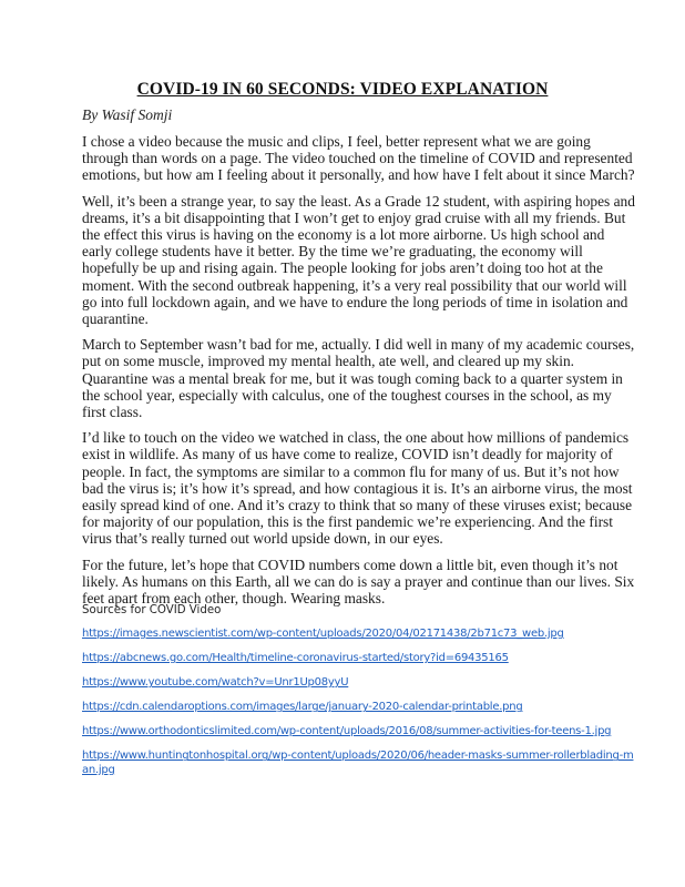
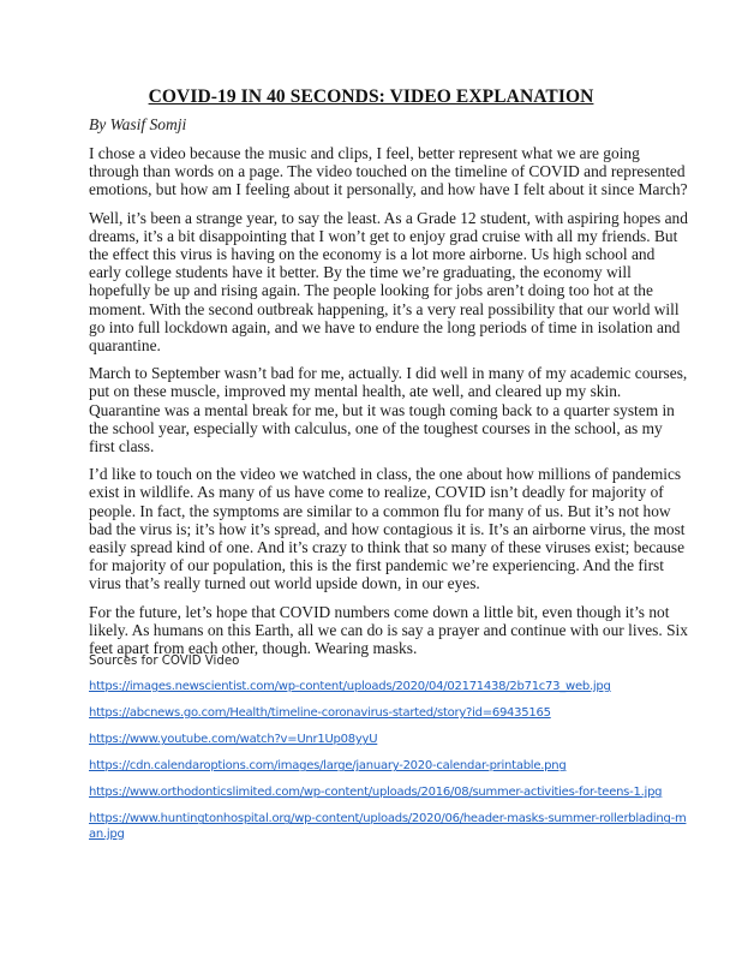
- COVID-19 IN 60 SECONDS: VIDEO EXPLANATION
+ COVID-19 IN 40 SECONDS: VIDEO EXPLANATION
  By Wasif Somji
  I chose a video because the music and clips, I feel, better represent what we are going through than words on a page. The video touched on the timeline of COVID and represented emotions, but how am I feeling about it personally, and how have I felt about it since March?
  Well, it’s been a strange year, to say the least. As a Grade 12 student, with aspiring hopes and dreams, it’s a bit disappointing that I won’t get to enjoy grad cruise with all my friends. But the effect this virus is having on the economy is a lot more airborne. Us high school and early college students have it better. By the time we’re graduating, the economy will hopefully be up and rising again. The people looking for jobs aren’t doing too hot at the moment. With the second outbreak happening, it’s a very real possibility that our world will go into full lockdown again, and we have to endure the long periods of time in isolation and quarantine.
- March to September wasn’t bad for me, actually. I did well in many of my academic courses, put on some muscle, improved my mental health, ate well, and cleared up my skin. Quarantine was a mental break for me, but it was tough coming back to a quarter system in the school year, especially with calculus, one of the toughest courses in the school, as my first class.
+ March to September wasn’t bad for me, actually. I did well in many of my academic courses, put on these muscle, improved my mental health, ate well, and cleared up my skin. Quarantine was a mental break for me, but it was tough coming back to a quarter system in the school year, especially with calculus, one of the toughest courses in the school, as my first class.
  I’d like to touch on the video we watched in class, the one about how millions of pandemics exist in wildlife. As many of us have come to realize, COVID isn’t deadly for majority of people. In fact, the symptoms are similar to a common flu for many of us. But it’s not how bad the virus is; it’s how it’s spread, and how contagious it is. It’s an airborne virus, the most easily spread kind of one. And it’s crazy to think that so many of these viruses exist; because for majority of our population, this is the first pandemic we’re experiencing. And the first virus that’s really turned out world upside down, in our eyes.
- For the future, let’s hope that COVID numbers come down a little bit, even though it’s not likely. As humans on this Earth, all we can do is say a prayer and continue than our lives. Six feet apart from each other, though. Wearing masks.
+ For the future, let’s hope that COVID numbers come down a little bit, even though it’s not likely. As humans on this Earth, all we can do is say a prayer and continue with our lives. Six feet apart from each other, though. Wearing masks.
  Sources for COVID Video
  https://images.newscientist.com/wp-content/uploads/2020/04/02171438/2b71c73_web.jpg
  https://abcnews.go.com/Health/timeline-coronavirus-started/story?id=69435165
  https://www.youtube.com/watch?v=Unr1Up08yyU
  https://cdn.calendaroptions.com/images/large/january-2020-calendar-printable.png
  https://www.orthodonticslimited.com/wp-content/uploads/2016/08/summer-activities-for-teens-1.jpg
  https://www.huntingtonhospital.org/wp-content/uploads/2020/06/header-masks-summer-rollerblading-man.jpg
